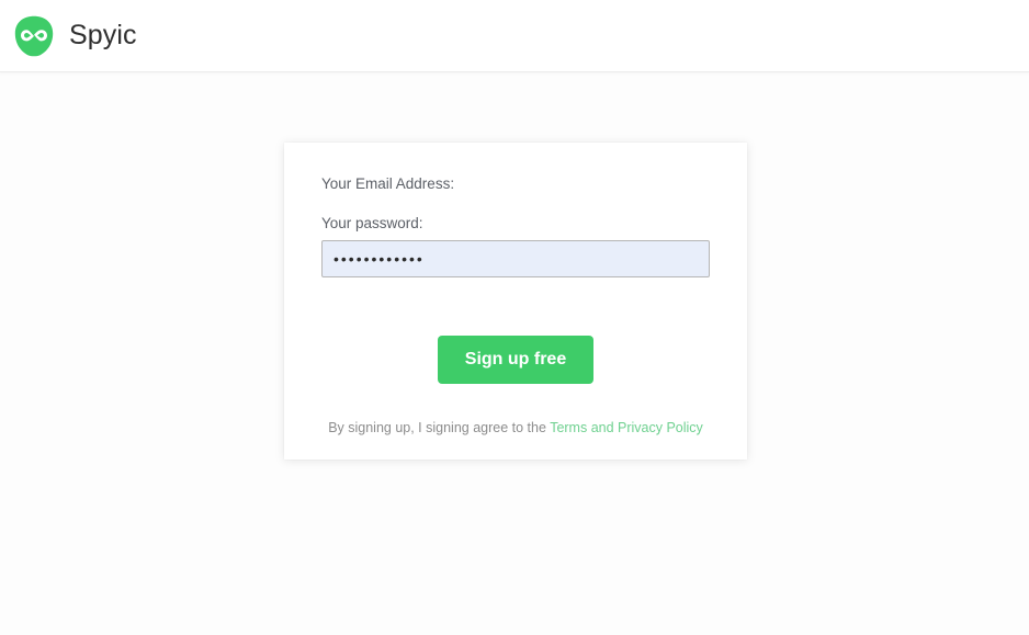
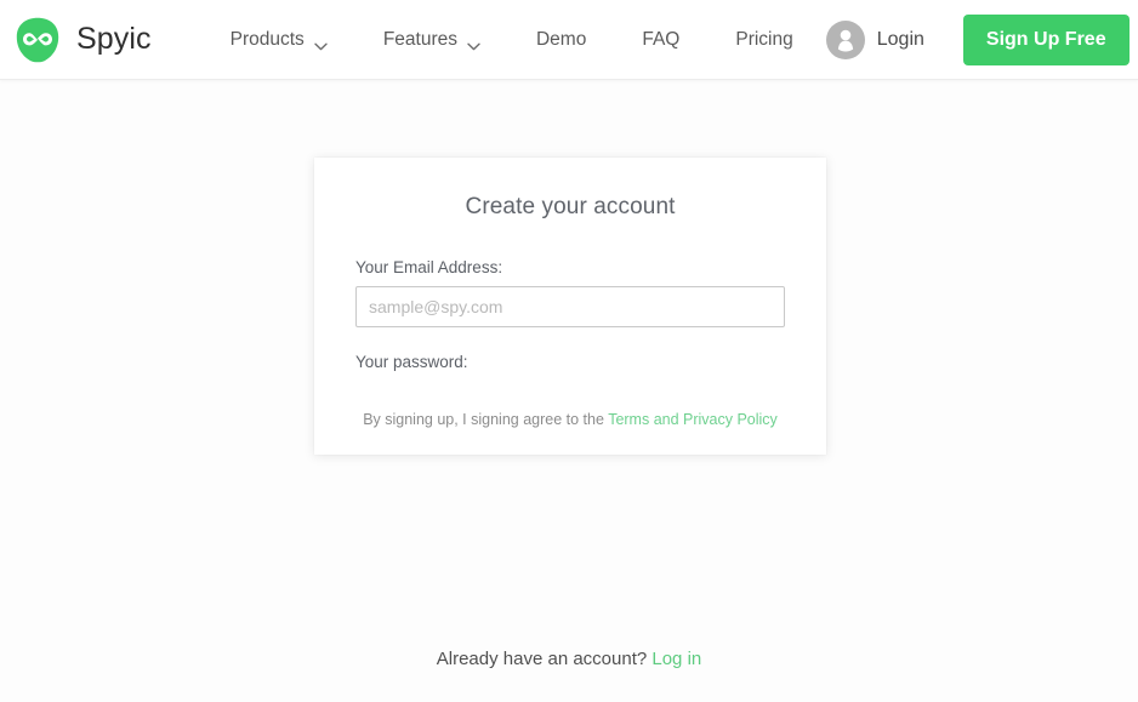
  Spyic
+ Products
+ Features
+ Demo
+ FAQ
+ Pricing
+ Login
+ Sign Up Free
+ Create your account
  Your Email Address:
+ sample@spy.com
  Your password:
- ••••••••••••
- Sign up free
  By signing up, I signing agree to the Terms and Privacy Policy
+ Already have an account? Log in
